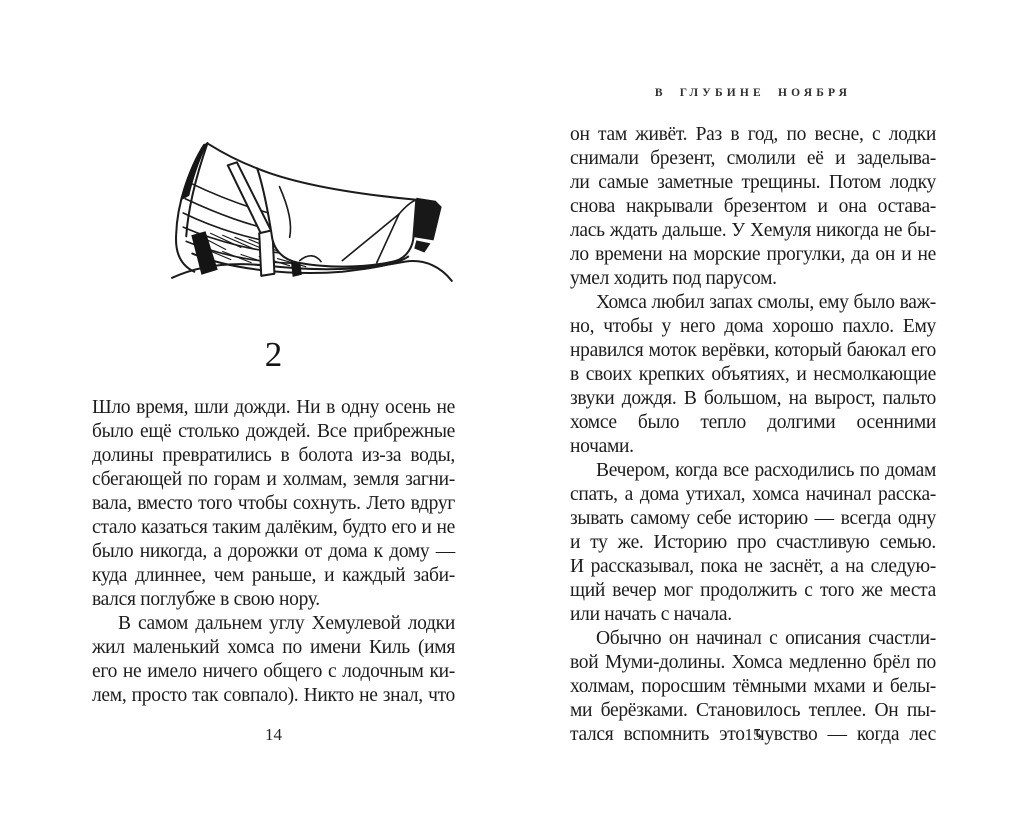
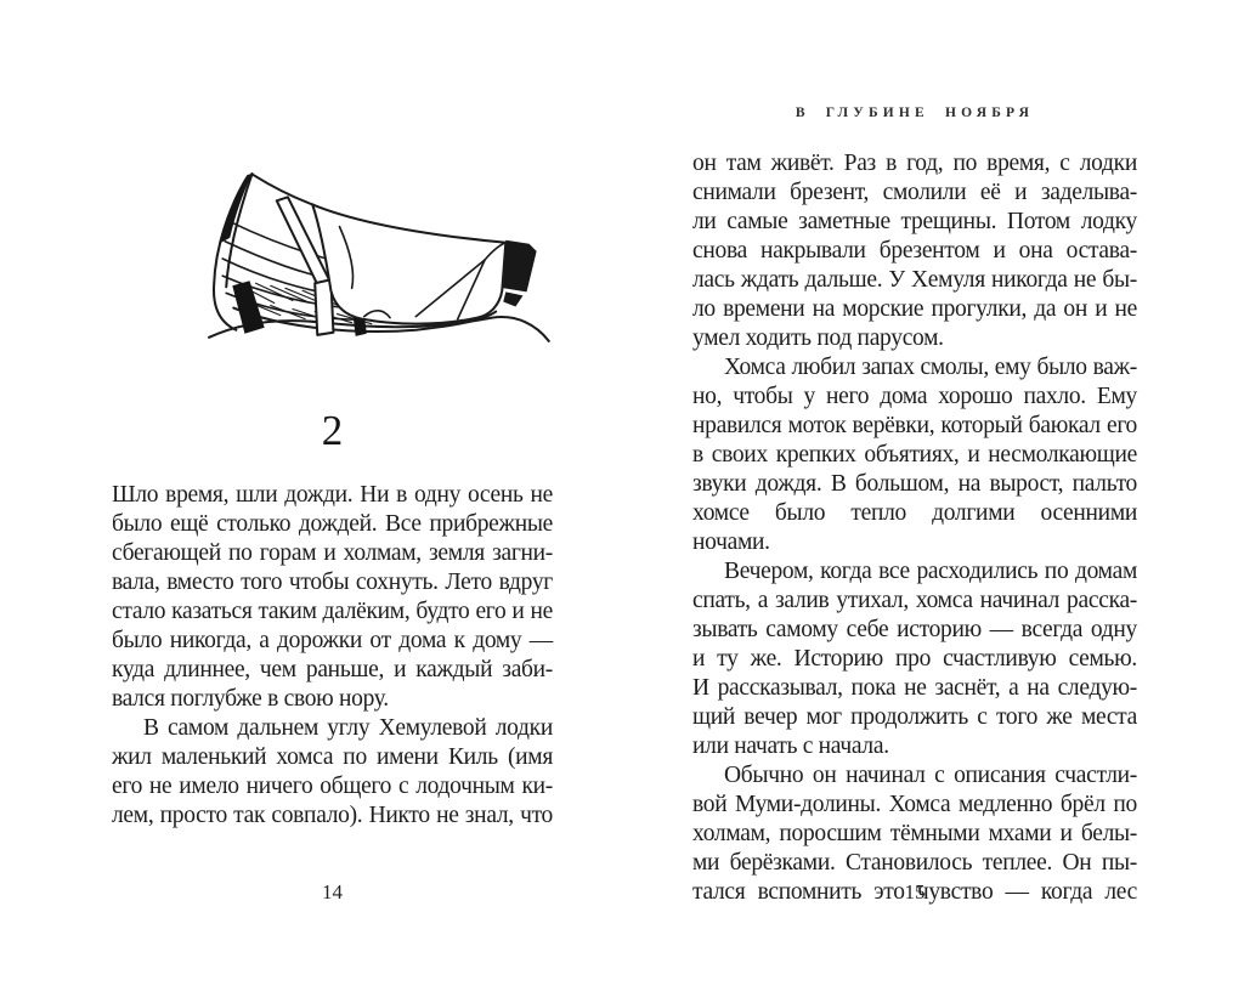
  2
  Шло время, шли дожди. Ни в одну осень не
  было ещё столько дождей. Все прибрежные
- долины превратились в болота из-за воды,
  сбегающей по горам и холмам, земля загни-
  вала, вместо того чтобы сохнуть. Лето вдруг
  стало казаться таким далёким, будто его и не
  было никогда, а дорожки от дома к дому —
  куда длиннее, чем раньше, и каждый заби-
  вался поглубже в свою нору.
  В самом дальнем углу Хемулевой лодки
  жил маленький хомса по имени Киль (имя
  его не имело ничего общего с лодочным ки-
  лем, просто так совпало). Никто не знал, что
  14
  В ГЛУБИНЕ НОЯБРЯ
- он там живёт. Раз в год, по весне, с лодки
+ он там живёт. Раз в год, по время, с лодки
  снимали брезент, смолили её и заделыва-
  ли самые заметные трещины. Потом лодку
  снова накрывали брезентом и она остава-
  лась ждать дальше. У Хемуля никогда не бы-
  ло времени на морские прогулки, да он и не
  умел ходить под парусом.
  Хомса любил запах смолы, ему было важ-
  но, чтобы у него дома хорошо пахло. Ему
  нравился моток верёвки, который баюкал его
  в своих крепких объятиях, и несмолкающие
  звуки дождя. В большом, на вырост, пальто
  хомсе было тепло долгими осенними ночами.
  Вечером, когда все расходились по домам
- спать, а дома утихал, хомса начинал расска-
+ спать, а залив утихал, хомса начинал расска-
  зывать самому себе историю — всегда одну
  и ту же. Историю про счастливую семью.
  И рассказывал, пока не заснёт, а на следую-
  щий вечер мог продолжить с того же места
  или начать с начала.
  Обычно он начинал с описания счастли-
  вой Муми-долины. Хомса медленно брёл по
  холмам, поросшим тёмными мхами и белы-
  ми берёзками. Становилось теплее. Он пы-
  тался вспомнить это чувство — когда лес
  15
